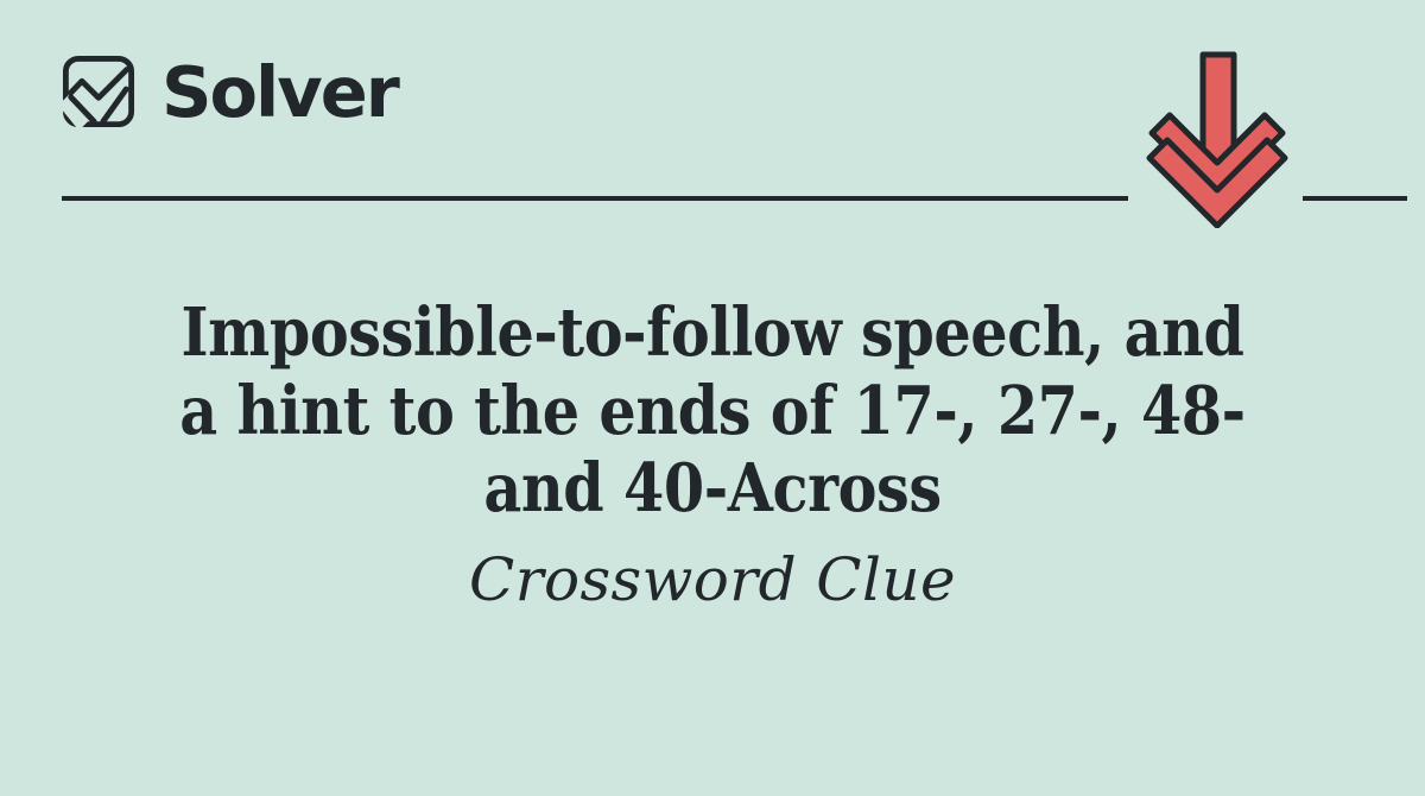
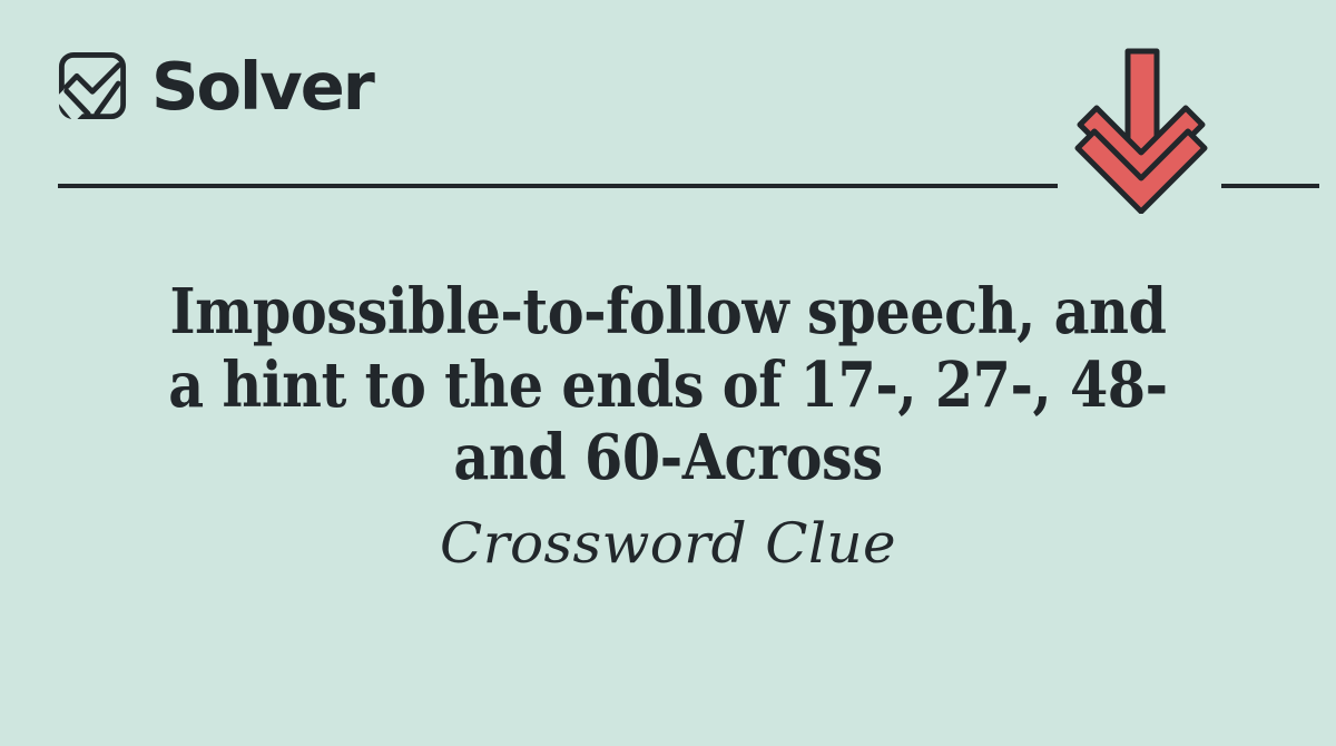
  Solver
- Impossible-to-follow speech, and a hint to the ends of 17-, 27-, 48- and 40-Across
+ Impossible-to-follow speech, and a hint to the ends of 17-, 27-, 48- and 60-Across
  Crossword Clue
